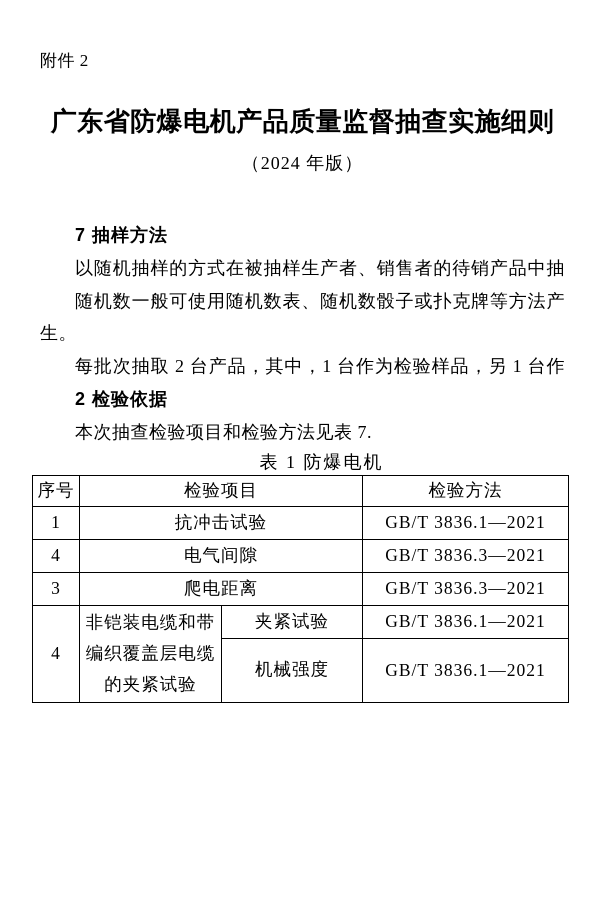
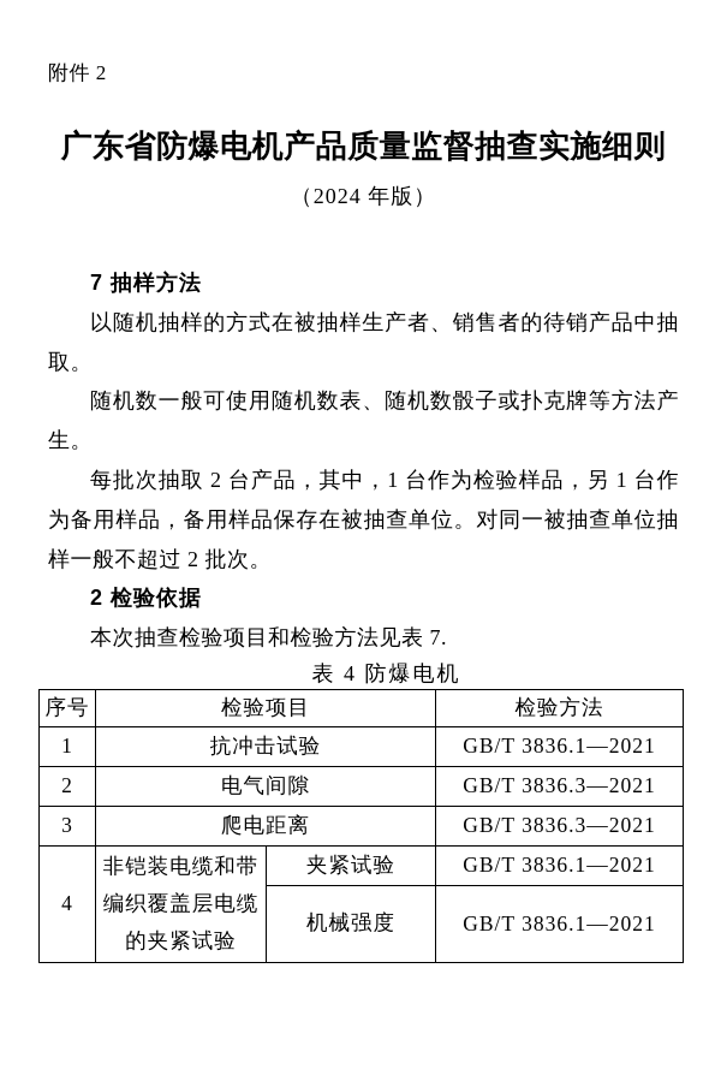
  附件 2
  广东省防爆电机产品质量监督抽查实施细则
  （2024 年版）
  7 抽样方法
  以随机抽样的方式在被抽样生产者、销售者的待销产品中抽
+ 取。
  随机数一般可使用随机数表、随机数骰子或扑克牌等方法产
  生。
  每批次抽取 2 台产品，其中，1 台作为检验样品，另 1 台作
+ 为备用样品，备用样品保存在被抽查单位。对同一被抽查单位抽
+ 样一般不超过 2 批次。
  2 检验依据
  本次抽查检验项目和检验方法见表 7.
- 表 1 防爆电机
+ 表 4 防爆电机
  序号	检验项目	检验方法
  1	抗冲击试验	GB/T 3836.1—2021
- 4	电气间隙	GB/T 3836.3—2021
+ 2	电气间隙	GB/T 3836.3—2021
  3	爬电距离	GB/T 3836.3—2021
  4	非铠装电缆和带 编织覆盖层电缆 的夹紧试验	夹紧试验	GB/T 3836.1—2021
  机械强度	GB/T 3836.1—2021
